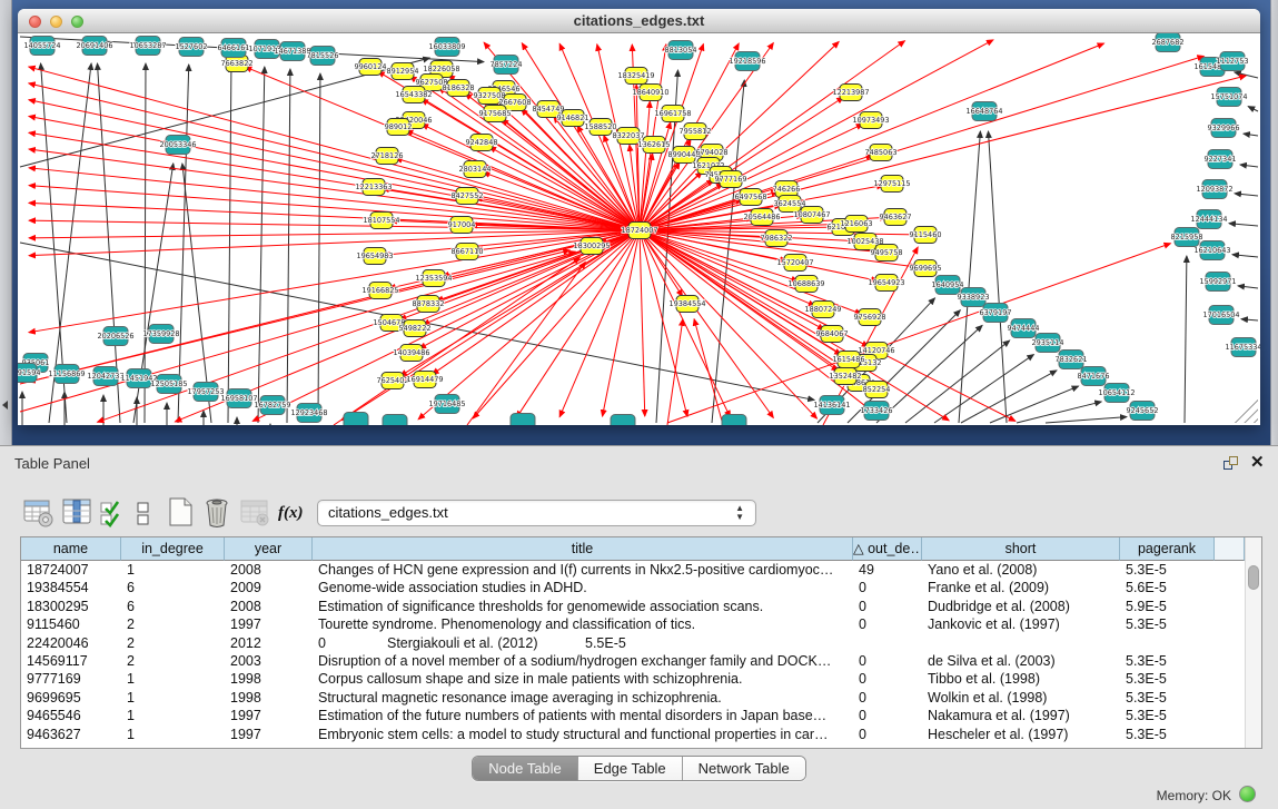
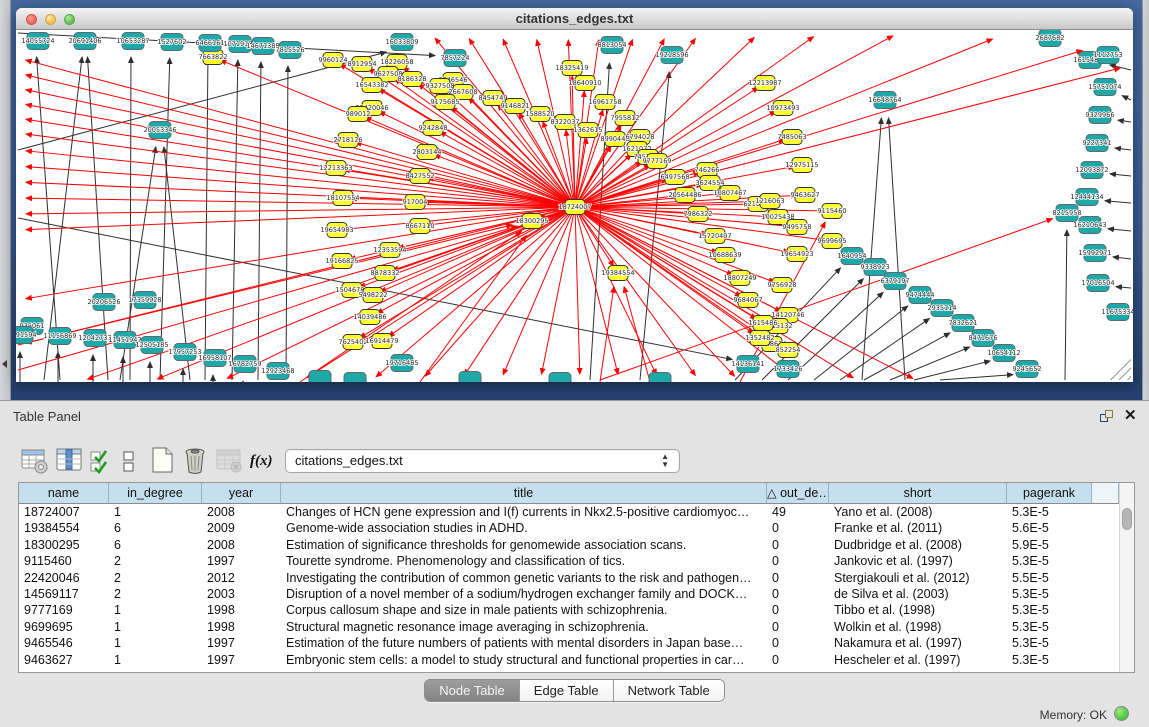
  citations_edges.txt
  18724007
  18300295
  19384554
  7663822
  9960124
  8912954
  18226058
  9627508
  16543382
  8186328
  9327508
  2667608
  9175685
  8454749
  9146821
  1588520
  8322037
  18325419
  18640910
  16961758
  7955812
  1362615
  8990448
  6794028
  16210
  9777169
  746266
  6497568
  3624554
  20564486
  10807467
  7986322
  989012
  2718126
  12213363
  18107554
  19654983
  19166825
  12353594
  8878332
  1504678
  5498222
  14039486
  7625402
  16914479
  9242848
  2803144
  8427552
  917004
  8667110
  12213987
  10973493
  7485063
  12975115
  9463627
  1216063
  10025438
  9495758
  9115460
  9699695
  19654923
  9756928
  14120746
  15132
  852254
  15720407
  10688639
  18807249
  9684067
  1615486
  1352482
  14055724
  20691406
  10653287
  1527602
  6466161
  1071918
  14671388
  7815526
  16033809
  7857224
  8813054
  19218596
  2687682
  161548
  20053346
  16648764
  1112753
  15751074
  9329966
  9227341
  12093872
  12444134
  16210643
  15992971
  17016504
  11675334
  8215958
  1640954
  9338923
  6379197
  9474444
  2935114
  7832621
  8471676
  10654112
  9245652
  20206526
  17359928
  91594
  11156869
  12042737
  11451942
  12505185
  17957253
  16958107
  16782759
  12923468
  19716485
  14136141
  1733426
  Table Panel
  ✕
  f(x)
  citations_edges.txt
  ▲
  ▼
  name
  in_degree
  year
  title
  △ out_de…
  short
  pagerank
  18724007
  1
  2008
  Changes of HCN gene expression and I(f) currents in Nkx2.5-positive cardiomyoc…
  49
  Yano et al. (2008)
  5.3E-5
  19384554
  6
  2009
  Genome-wide association studies in ADHD.
  0
- Franke et al. (2009)
+ Franke et al. (2011)
  5.6E-5
  18300295
  6
  2008
  Estimation of significance thresholds for genomewide association scans.
  0
  Dudbridge et al. (2008)
  5.9E-5
  9115460
  2
  1997
  Tourette syndrome. Phenomenology and classification of tics.
  0
  Jankovic et al. (1997)
  5.3E-5
  22420046
  2
  2012
+ Investigating the contribution of common genetic variants to the risk and pathogen…
  0
  Stergiakouli et al. (2012)
  5.5E-5
  14569117
  2
  2003
  Disruption of a novel member of a sodium/hydrogen exchanger family and DOCK…
  0
  de Silva et al. (2003)
  5.3E-5
  9777169
  1
  1998
  Corpus callosum shape and size in male patients with schizophrenia.
  0
  Tibbo et al. (1998)
  5.3E-5
  9699695
  1
  1998
  Structural magnetic resonance image averaging in schizophrenia.
  0
  Wolkin et al. (1998)
  5.3E-5
  9465546
  1
  1997
  Estimation of the future numbers of patients with mental disorders in Japan base…
  0
  Nakamura et al. (1997)
  5.3E-5
  9463627
  1
  1997
  Embryonic stem cells: a model to study structural and functional properties in car…
  0
  Hescheler et al. (1997)
  5.3E-5
  Node Table
  Edge Table
  Network Table
  Memory: OK
